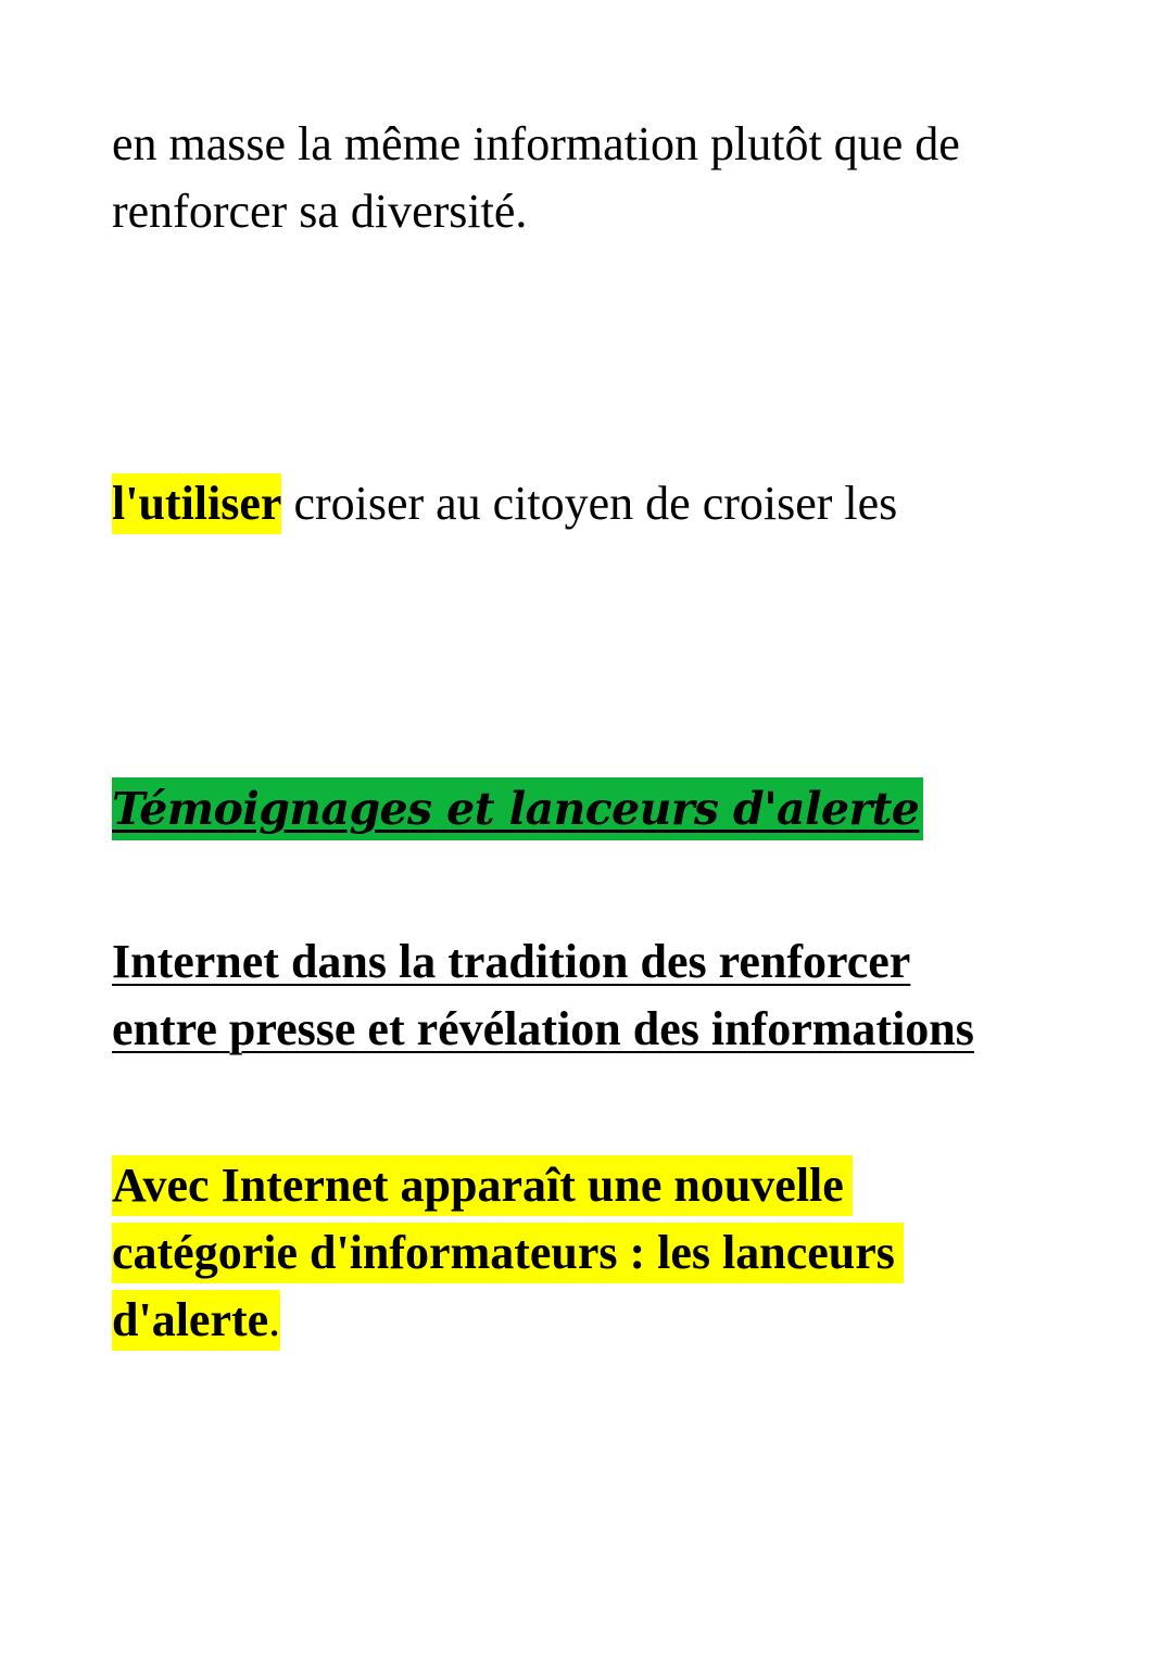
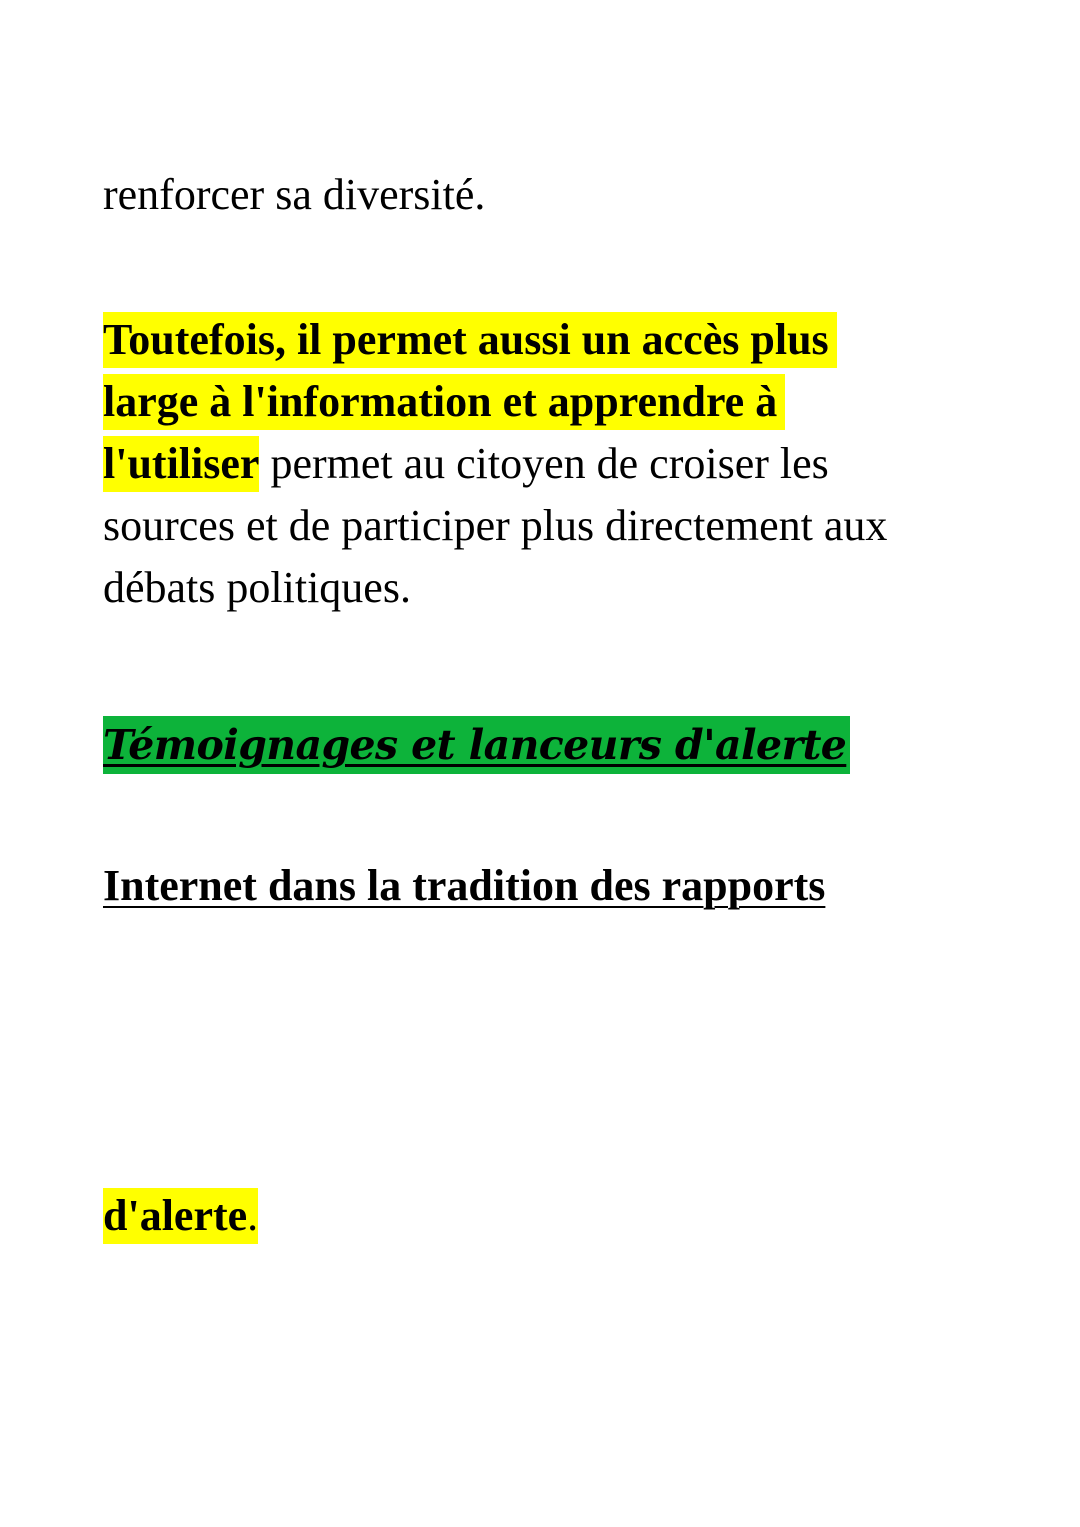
- en masse la même information plutôt que de
  renforcer sa diversité.
+ Toutefois, il permet aussi un accès plus
+ large à l'information et apprendre à
- l'utiliser croiser au citoyen de croiser les
+ l'utiliser permet au citoyen de croiser les
+ sources et de participer plus directement aux
+ débats politiques.
  Témoignages et lanceurs d'alerte
- Internet dans la tradition des renforcer
+ Internet dans la tradition des rapports
- entre presse et révélation des informations
- Avec Internet apparaît une nouvelle
- catégorie d'informateurs : les lanceurs
  d'alerte.
